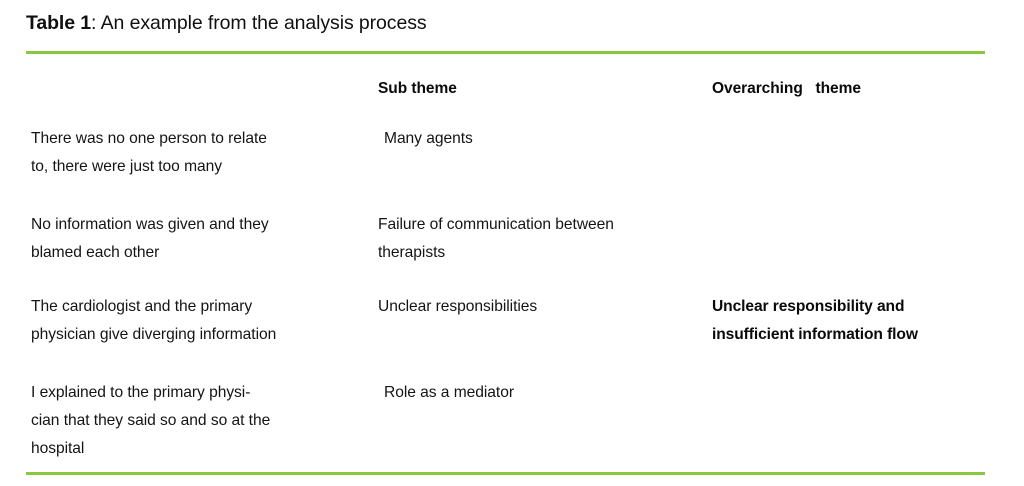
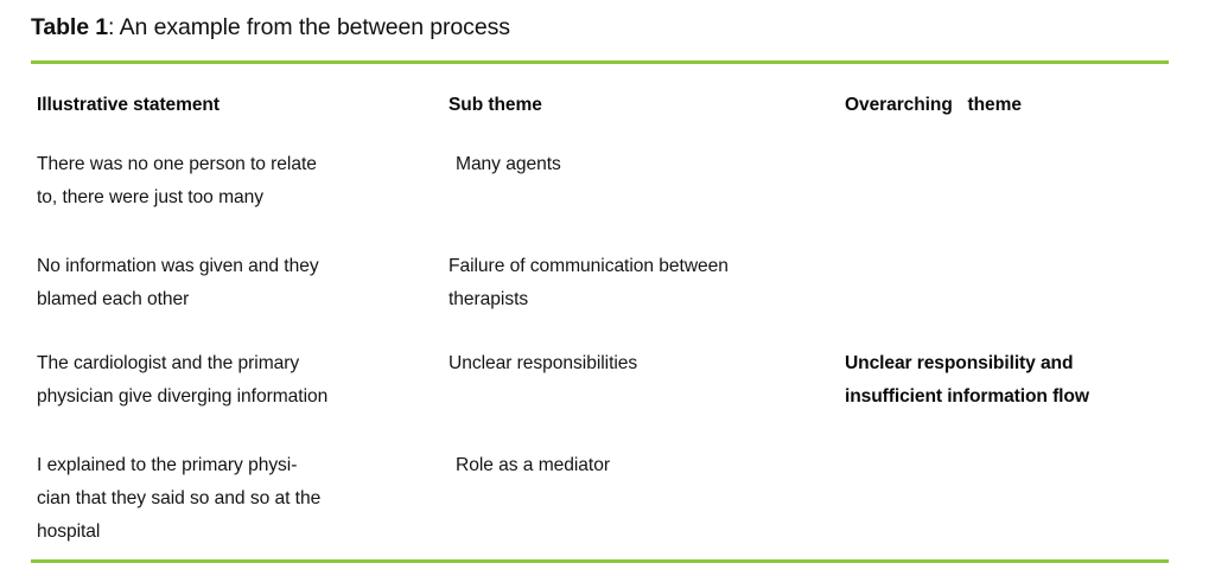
- Table 1: An example from the analysis process
+ Table 1: An example from the between process
+ Illustrative statement
  Sub theme
  Overarching theme
  There was no one person to relate
  to, there were just too many
  Many agents
  No information was given and they
  blamed each other
  Failure of communication between
  therapists
  The cardiologist and the primary
  physician give diverging information
  Unclear responsibilities
  Unclear responsibility and
  insufficient information flow
  I explained to the primary physi-
  cian that they said so and so at the
  hospital
  Role as a mediator
